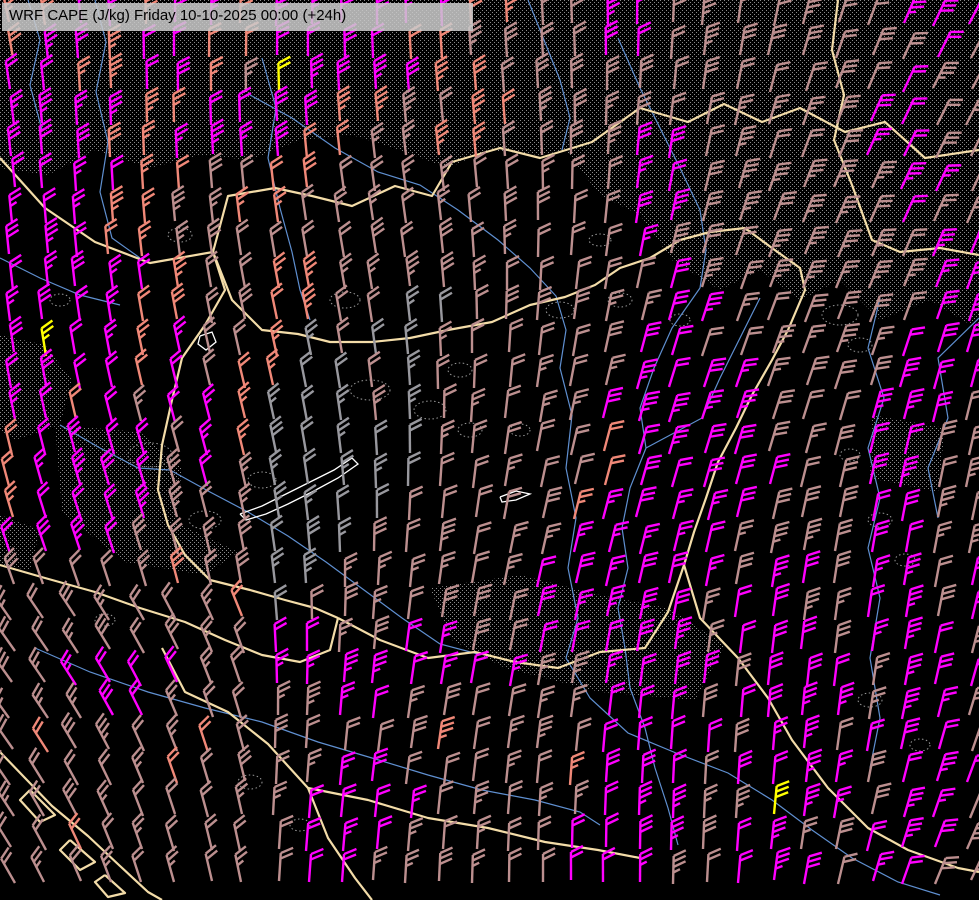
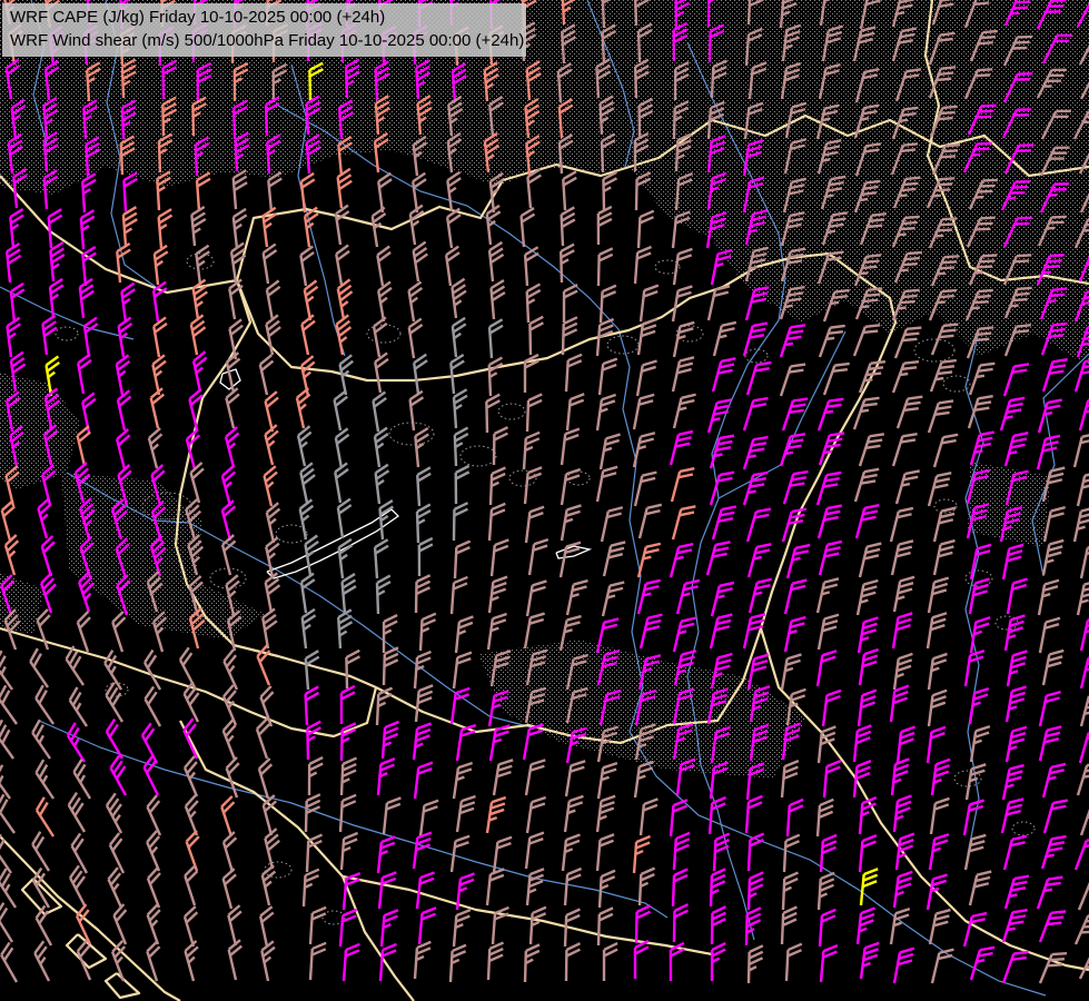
  WRF CAPE (J/kg) Friday 10-10-2025 00:00 (+24h)
+ WRF Wind shear (m/s) 500/1000hPa Friday 10-10-2025 00:00 (+24h)
